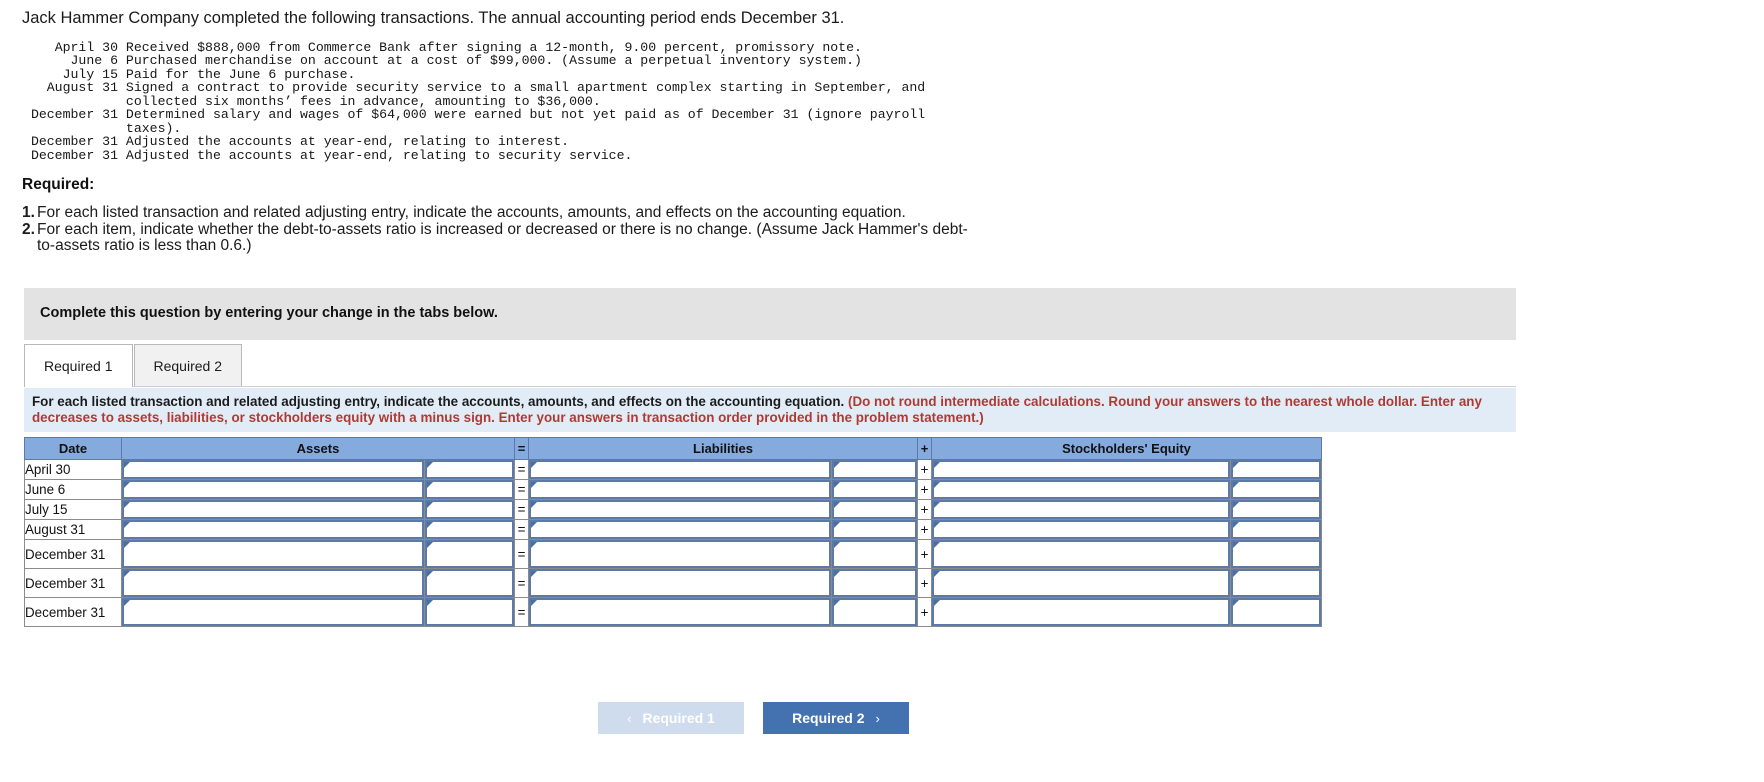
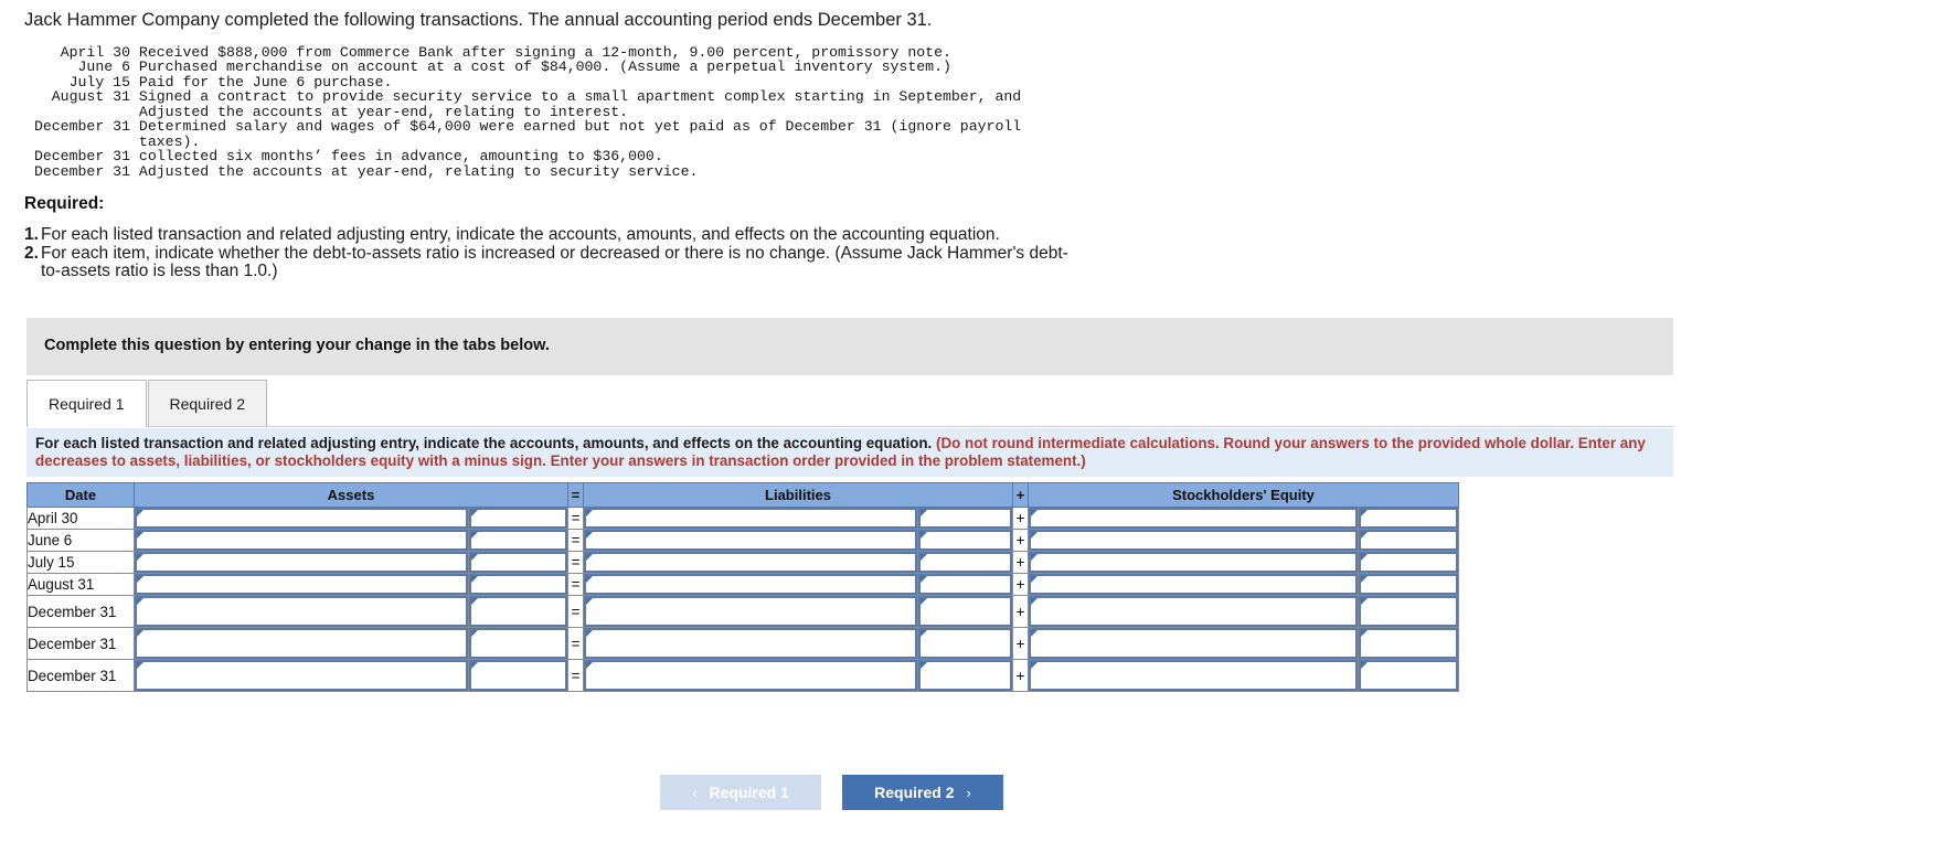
  Jack Hammer Company completed the following transactions. The annual accounting period ends December 31.
  April 30 Received $888,000 from Commerce Bank after signing a 12-month, 9.00 percent, promissory note.
- June 6 Purchased merchandise on account at a cost of $99,000. (Assume a perpetual inventory system.)
+ June 6 Purchased merchandise on account at a cost of $84,000. (Assume a perpetual inventory system.)
  July 15 Paid for the June 6 purchase.
  August 31 Signed a contract to provide security service to a small apartment complex starting in September, and
- collected six months’ fees in advance, amounting to $36,000.
+ Adjusted the accounts at year-end, relating to interest.
  December 31 Determined salary and wages of $64,000 were earned but not yet paid as of December 31 (ignore payroll
  taxes).
- December 31 Adjusted the accounts at year-end, relating to interest.
+ December 31 collected six months’ fees in advance, amounting to $36,000.
  December 31 Adjusted the accounts at year-end, relating to security service.
  Required:
  1.
  For each listed transaction and related adjusting entry, indicate the accounts, amounts, and effects on the accounting equation.
  2.
- For each item, indicate whether the debt-to-assets ratio is increased or decreased or there is no change. (Assume Jack Hammer's debt-to-assets ratio is less than 0.6.)
+ For each item, indicate whether the debt-to-assets ratio is increased or decreased or there is no change. (Assume Jack Hammer's debt-to-assets ratio is less than 1.0.)
  Complete this question by entering your change in the tabs below.
  Required 1
  Required 2
- For each listed transaction and related adjusting entry, indicate the accounts, amounts, and effects on the accounting equation. (Do not round intermediate calculations. Round your answers to the nearest whole dollar. Enter any decreases to assets, liabilities, or stockholders equity with a minus sign. Enter your answers in transaction order provided in the problem statement.)
+ For each listed transaction and related adjusting entry, indicate the accounts, amounts, and effects on the accounting equation. (Do not round intermediate calculations. Round your answers to the provided whole dollar. Enter any decreases to assets, liabilities, or stockholders equity with a minus sign. Enter your answers in transaction order provided in the problem statement.)
  Date	Assets	=	Liabilities	+	Stockholders' Equity
  April 30			=			+
  June 6			=			+
  July 15			=			+
  August 31			=			+
  December 31			=			+
  December 31			=			+
  December 31			=			+
  ‹
  Required 1
  Required 2
  ›
